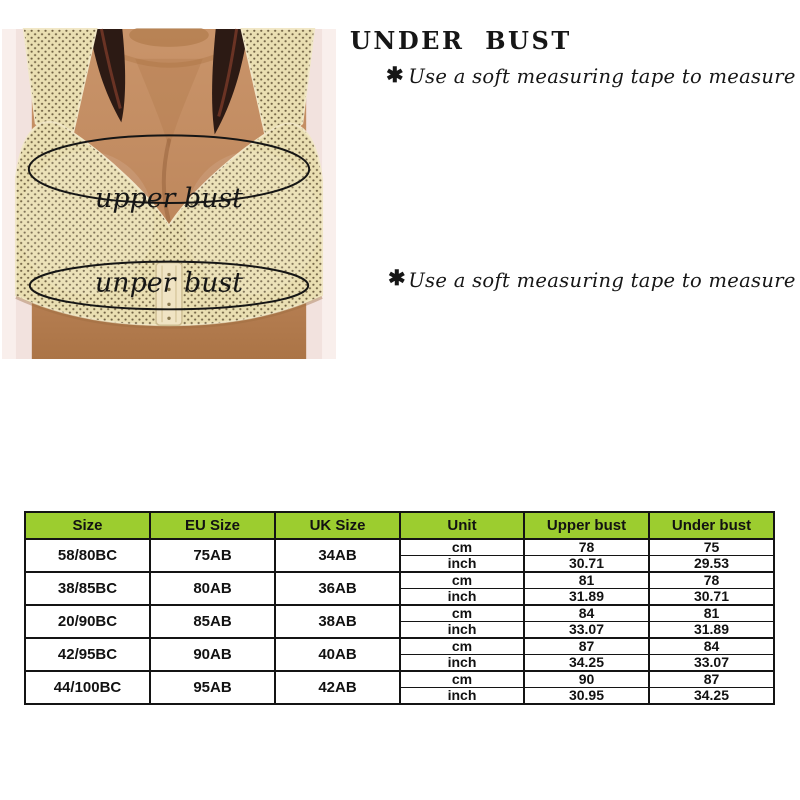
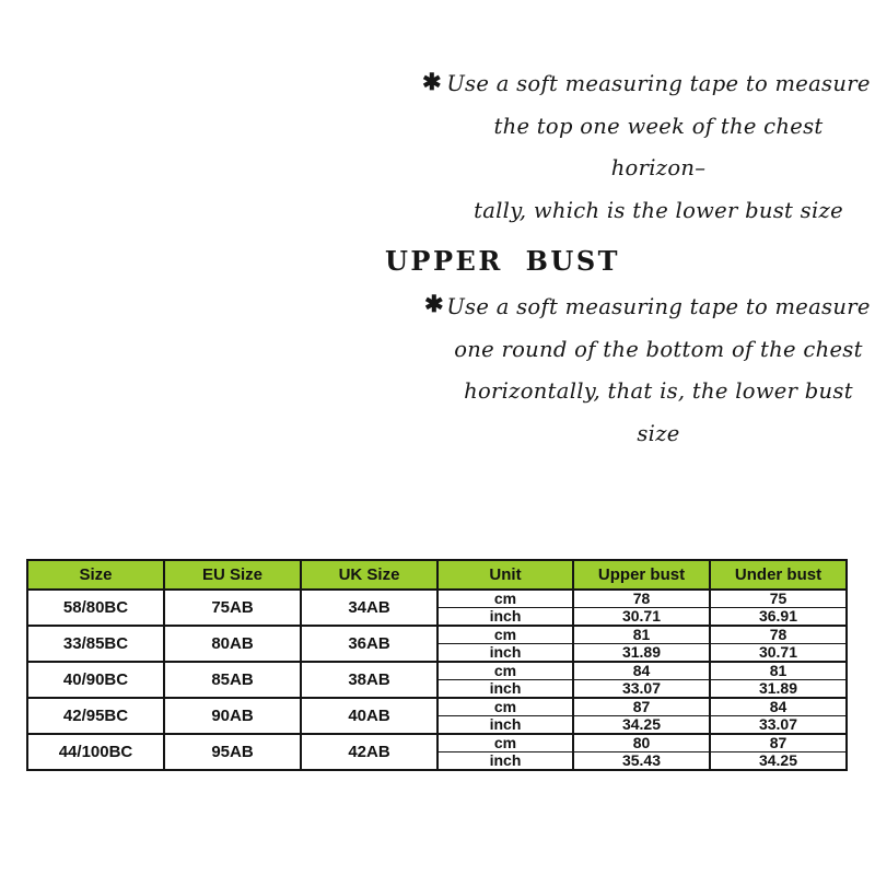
- upper bust
- unper bust
- UNDER BUST
  ✱
  Use a soft measuring tape to measure
+ the top one week of the chest horizon–
+ tally, which is the lower bust size
+ UPPER BUST
  ✱
  Use a soft measuring tape to measure
+ one round of the bottom of the chest
+ horizontally, that is, the lower bust size
  Size	EU Size	UK Size	Unit	Upper bust	Under bust
  58/80BC	75AB	34AB	cm	78	75
- inch	30.71	29.53
+ inch	30.71	36.91
- 38/85BC	80AB	36AB	cm	81	78
+ 33/85BC	80AB	36AB	cm	81	78
  inch	31.89	30.71
- 20/90BC	85AB	38AB	cm	84	81
+ 40/90BC	85AB	38AB	cm	84	81
  inch	33.07	31.89
  42/95BC	90AB	40AB	cm	87	84
  inch	34.25	33.07
- 44/100BC	95AB	42AB	cm	90	87
+ 44/100BC	95AB	42AB	cm	80	87
- inch	30.95	34.25
+ inch	35.43	34.25
